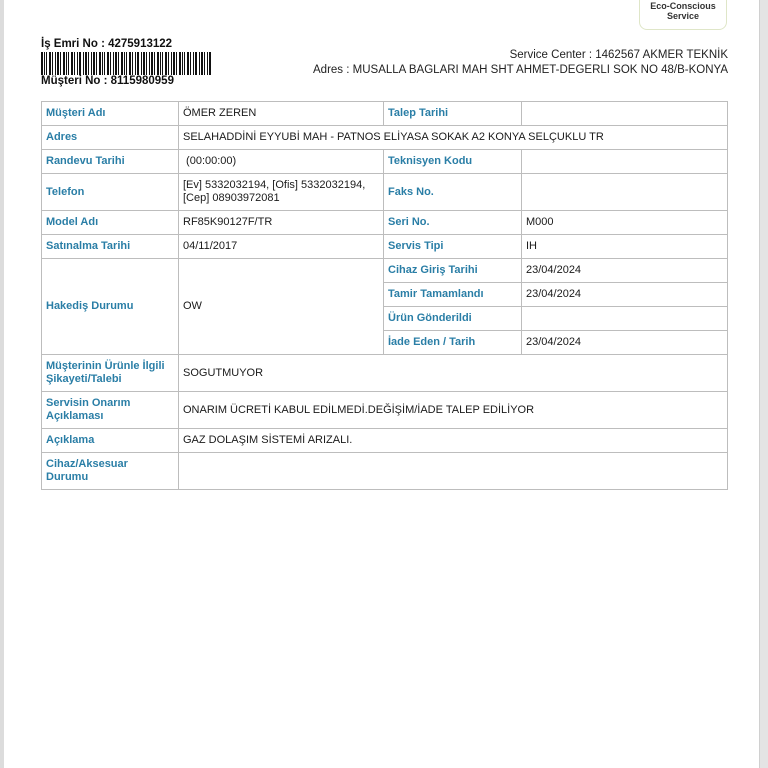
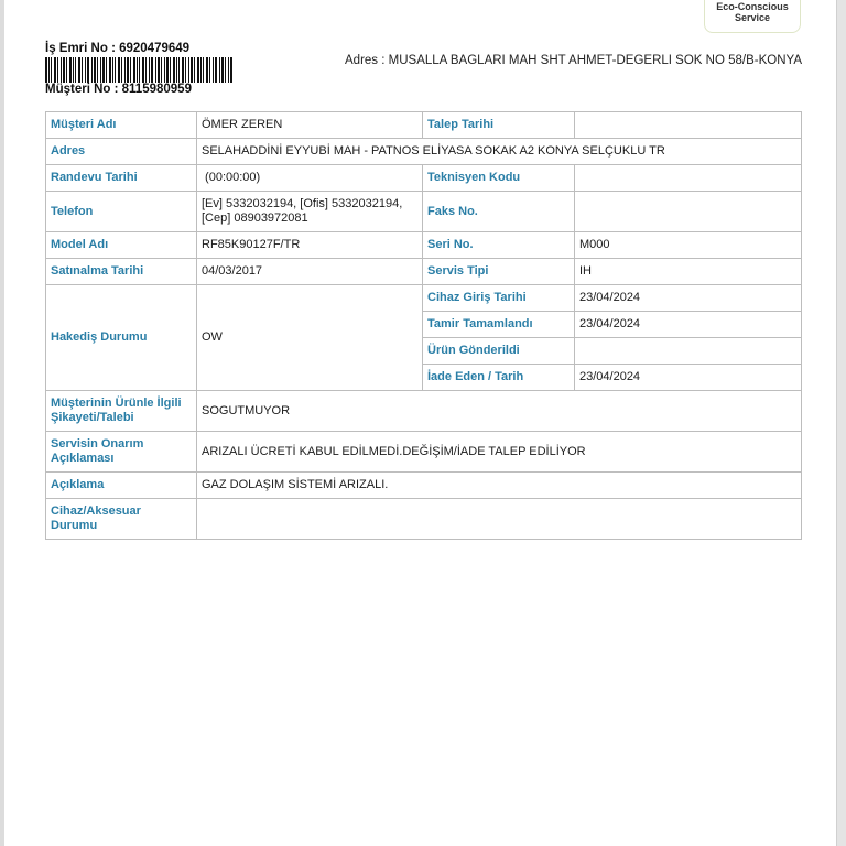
  Eco-Conscious
  Service
- İş Emri No : 4275913122
+ İş Emri No : 6920479649
  Müşteri No : 8115980959
- Service Center : 1462567 AKMER TEKNİK
- Adres : MUSALLA BAGLARI MAH SHT AHMET-DEGERLI SOK NO 48/B-KONYA
+ Adres : MUSALLA BAGLARI MAH SHT AHMET-DEGERLI SOK NO 58/B-KONYA
  Müşteri Adı	ÖMER ZEREN	Talep Tarihi
  Adres	SELAHADDİNİ EYYUBİ MAH - PATNOS ELİYASA SOKAK A2 KONYA SELÇUKLU TR
  Randevu Tarihi	(00:00:00)	Teknisyen Kodu
  Telefon	[Ev] 5332032194, [Ofis] 5332032194, [Cep] 08903972081	Faks No.
  Model Adı	RF85K90127F/TR	Seri No.	M000
- Satınalma Tarihi	04/11/2017	Servis Tipi	IH
+ Satınalma Tarihi	04/03/2017	Servis Tipi	IH
  Hakediş Durumu	OW	Cihaz Giriş Tarihi	23/04/2024
  Tamir Tamamlandı	23/04/2024
  Ürün Gönderildi
  İade Eden / Tarih	23/04/2024
  Müşterinin Ürünle İlgili Şikayeti/Talebi	SOGUTMUYOR
- Servisin Onarım Açıklaması	ONARIM ÜCRETİ KABUL EDİLMEDİ.DEĞİŞİM/İADE TALEP EDİLİYOR
+ Servisin Onarım Açıklaması	ARIZALI ÜCRETİ KABUL EDİLMEDİ.DEĞİŞİM/İADE TALEP EDİLİYOR
  Açıklama	GAZ DOLAŞIM SİSTEMİ ARIZALI.
  Cihaz/Aksesuar Durumu
